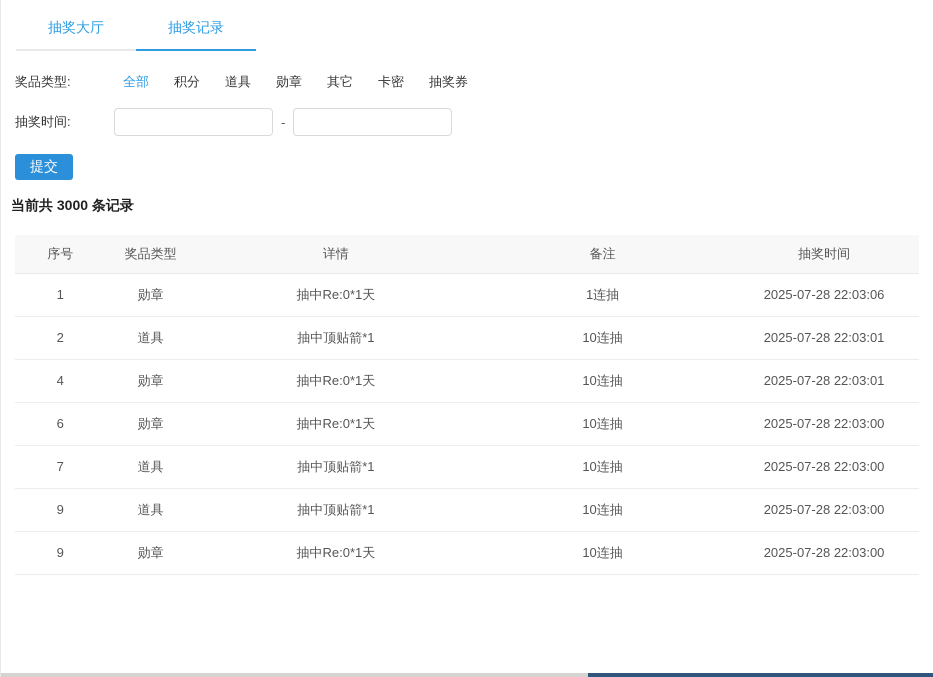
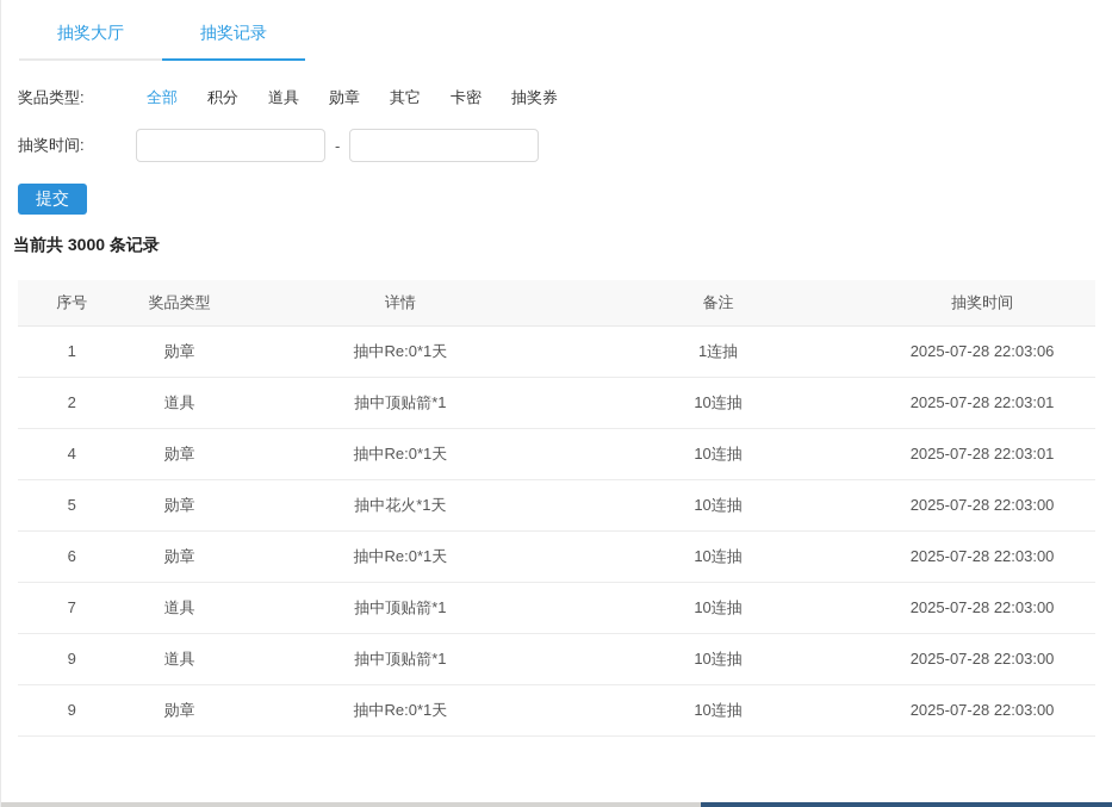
  抽奖大厅
  抽奖记录
  奖品类型:
  全部
  积分
  道具
  勋章
  其它
  卡密
  抽奖券
  抽奖时间:
  -
  提交
  当前共 3000 条记录
  序号	奖品类型	详情	备注	抽奖时间
  1	勋章	抽中Re:0*1天	1连抽	2025-07-28 22:03:06
  2	道具	抽中顶贴箭*1	10连抽	2025-07-28 22:03:01
  4	勋章	抽中Re:0*1天	10连抽	2025-07-28 22:03:01
+ 5	勋章	抽中花火*1天	10连抽	2025-07-28 22:03:00
  6	勋章	抽中Re:0*1天	10连抽	2025-07-28 22:03:00
  7	道具	抽中顶贴箭*1	10连抽	2025-07-28 22:03:00
  9	道具	抽中顶贴箭*1	10连抽	2025-07-28 22:03:00
  9	勋章	抽中Re:0*1天	10连抽	2025-07-28 22:03:00
